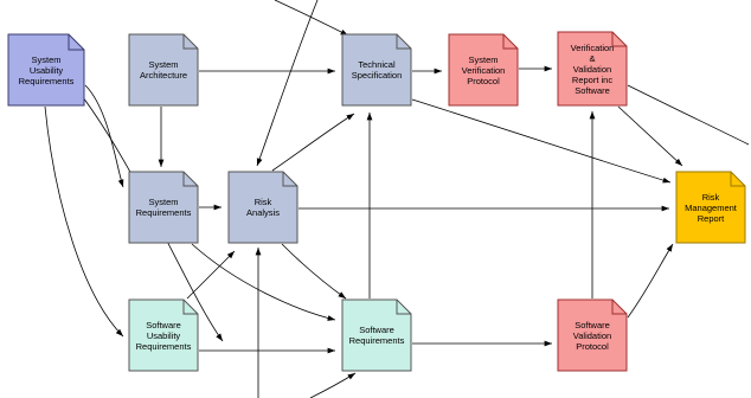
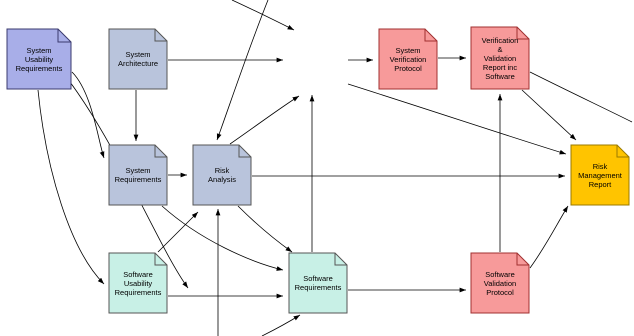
  System
  Usability
  Requirements
  System
  Architecture
- Technical
- Specification
  System
  Verification
  Protocol
  Verification
  &
  Validation
  Report inc
  Software
  System
  Requirements
  Risk
  Analysis
  Risk
  Management
  Report
  Software
  Usability
  Requirements
  Software
  Requirements
  Software
  Validation
  Protocol
